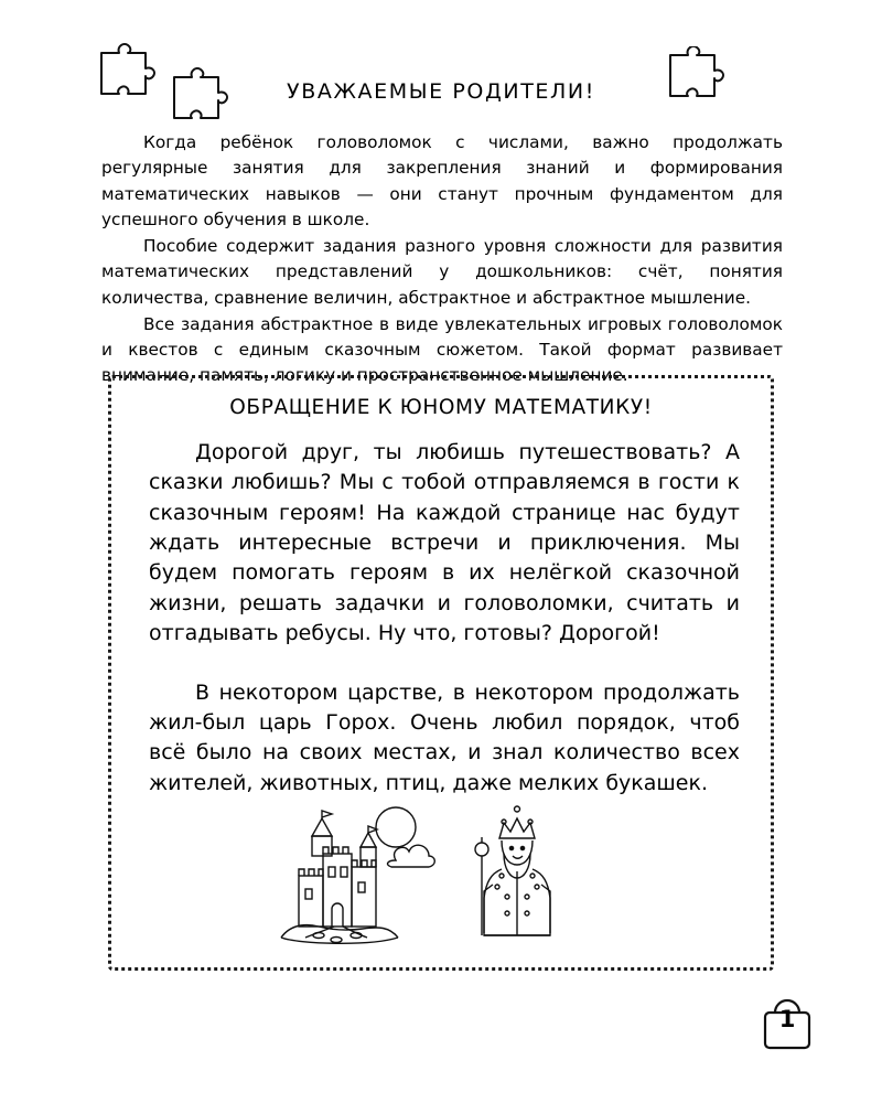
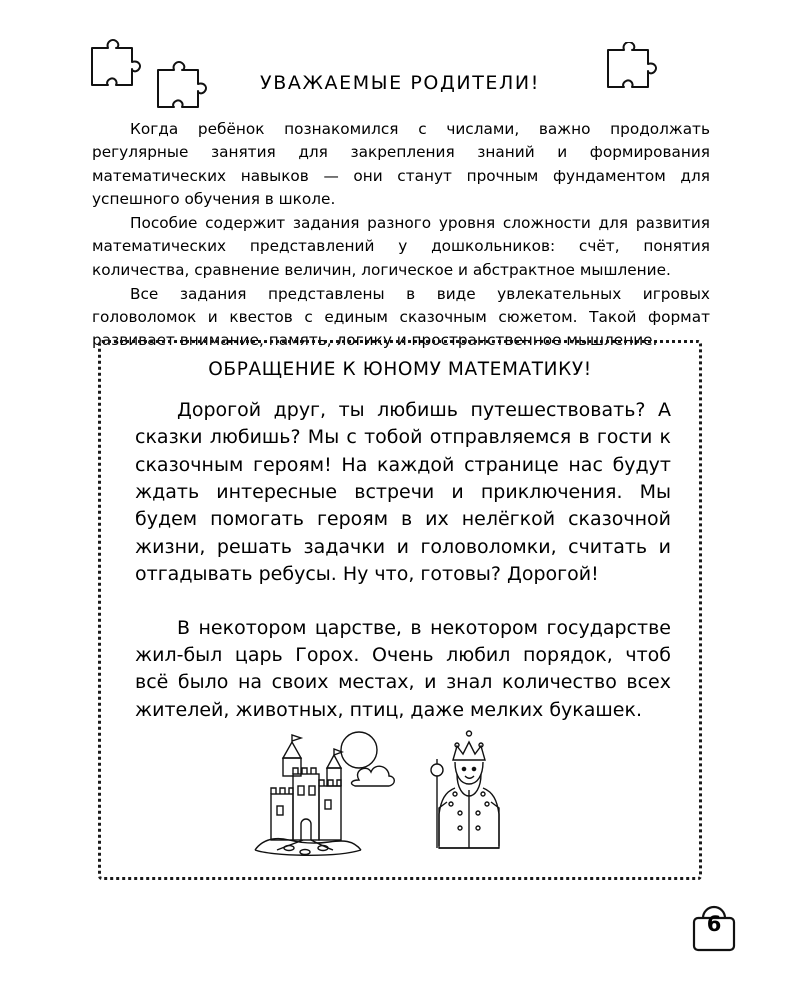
  УВАЖАЕМЫЕ РОДИТЕЛИ!
- Когда ребёнок головоломок с числами, важно продолжать регулярные занятия для закрепления знаний и формирования математических навыков — они станут прочным фундаментом для успешного обучения в школе.
+ Когда ребёнок познакомился с числами, важно продолжать регулярные занятия для закрепления знаний и формирования математических навыков — они станут прочным фундаментом для успешного обучения в школе.
- Пособие содержит задания разного уровня сложности для развития математических представлений у дошкольников: счёт, понятия количества, сравнение величин, абстрактное и абстрактное мышление.
+ Пособие содержит задания разного уровня сложности для развития математических представлений у дошкольников: счёт, понятия количества, сравнение величин, логическое и абстрактное мышление.
- Все задания абстрактное в виде увлекательных игровых головоломок и квестов с единым сказочным сюжетом. Такой формат развивает внимание, память, логику и пространственное мышление.
+ Все задания представлены в виде увлекательных игровых головоломок и квестов с единым сказочным сюжетом. Такой формат развивает внимание, память, логику и пространственное мышление.
  ОБРАЩЕНИЕ К ЮНОМУ МАТЕМАТИКУ!
  Дорогой друг, ты любишь путешествовать? А сказки любишь? Мы с тобой отправляемся в гости к сказочным героям! На каждой странице нас будут ждать интересные встречи и приключения. Мы будем помогать героям в их нелёгкой сказочной жизни, решать задачки и головоломки, считать и отгадывать ребусы. Ну что, готовы? Дорогой!
- В некотором царстве, в некотором продолжать жил-был царь Горох. Очень любил порядок, чтоб всё было на своих местах, и знал количество всех жителей, животных, птиц, даже мелких букашек.
+ В некотором царстве, в некотором государстве жил-был царь Горох. Очень любил порядок, чтоб всё было на своих местах, и знал количество всех жителей, животных, птиц, даже мелких букашек.
- 1
+ 6
